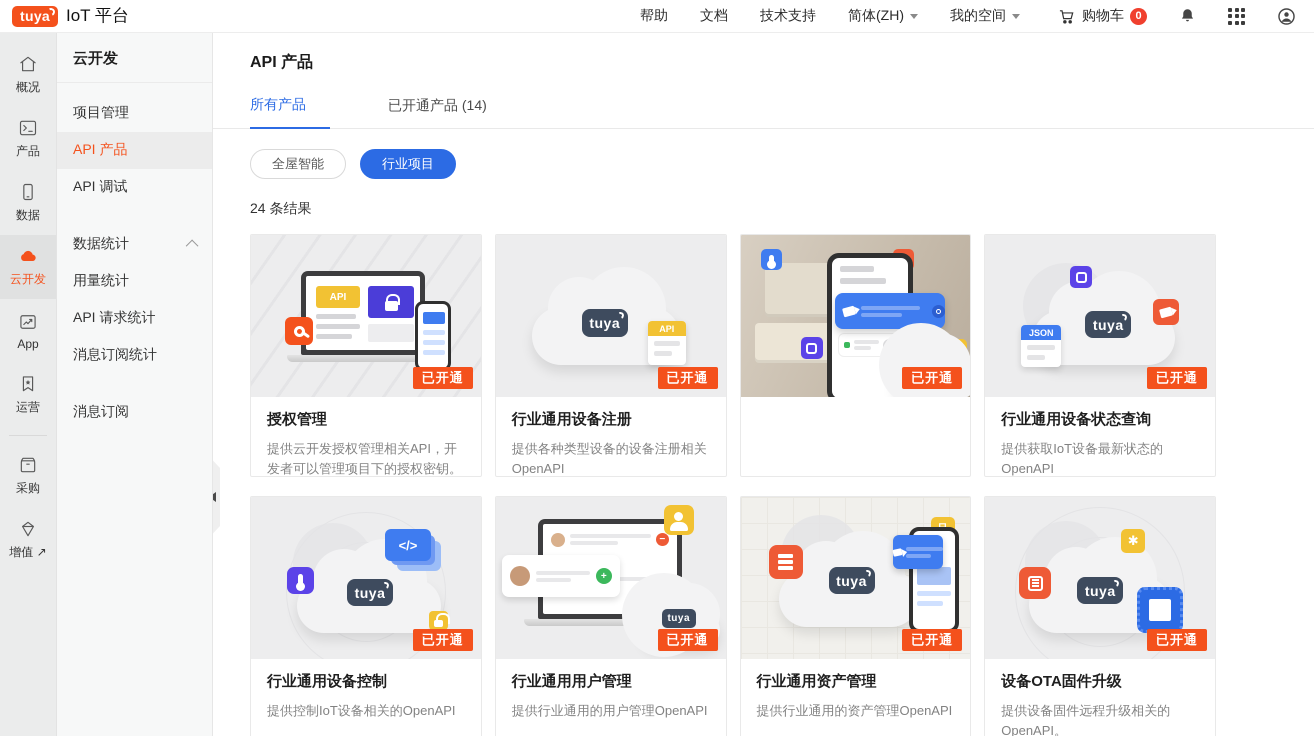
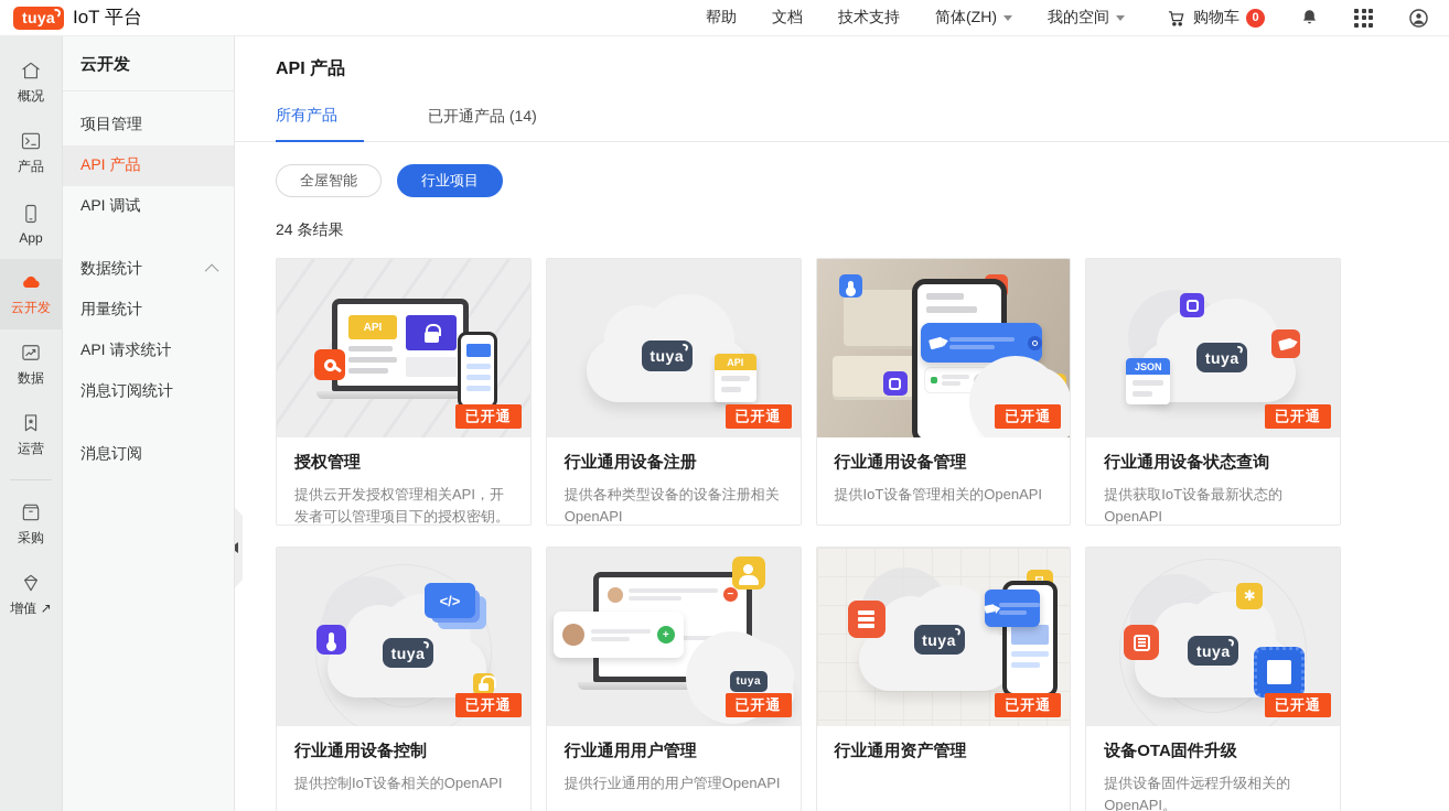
  tuya
  IoT 平台
  帮助
  文档
  技术支持
  简体(ZH)
  我的空间
  购物车
  0
  概况
  产品
- 数据
+ App
  云开发
- App
+ 数据
  运营
  采购
  增值 ↗
  云开发
  项目管理
  API 产品
  API 调试
  数据统计
  用量统计
  API 请求统计
  消息订阅统计
  消息订阅
  API 产品
  所有产品
  已开通产品 (14)
  全屋智能
  行业项目
  24 条结果
  API
  已开通
  授权管理
  提供云开发授权管理相关API，开发者可以管理项目下的授权密钥。
  tuya
  API
  已开通
  行业通用设备注册
  提供各种类型设备的设备注册相关OpenAPI
  已开通
+ 行业通用设备管理
+ 提供IoT设备管理相关的OpenAPI
  tuya
  JSON
  已开通
  行业通用设备状态查询
  提供获取IoT设备最新状态的OpenAPI
  tuya
  </>
  已开通
  行业通用设备控制
  提供控制IoT设备相关的OpenAPI
  −
  +
  tuya
  已开通
  行业通用用户管理
  提供行业通用的用户管理OpenAPI
  tuya
  已开通
  行业通用资产管理
- 提供行业通用的资产管理OpenAPI
  tuya
  ✱
  已开通
  设备OTA固件升级
  提供设备固件远程升级相关的OpenAPI。
